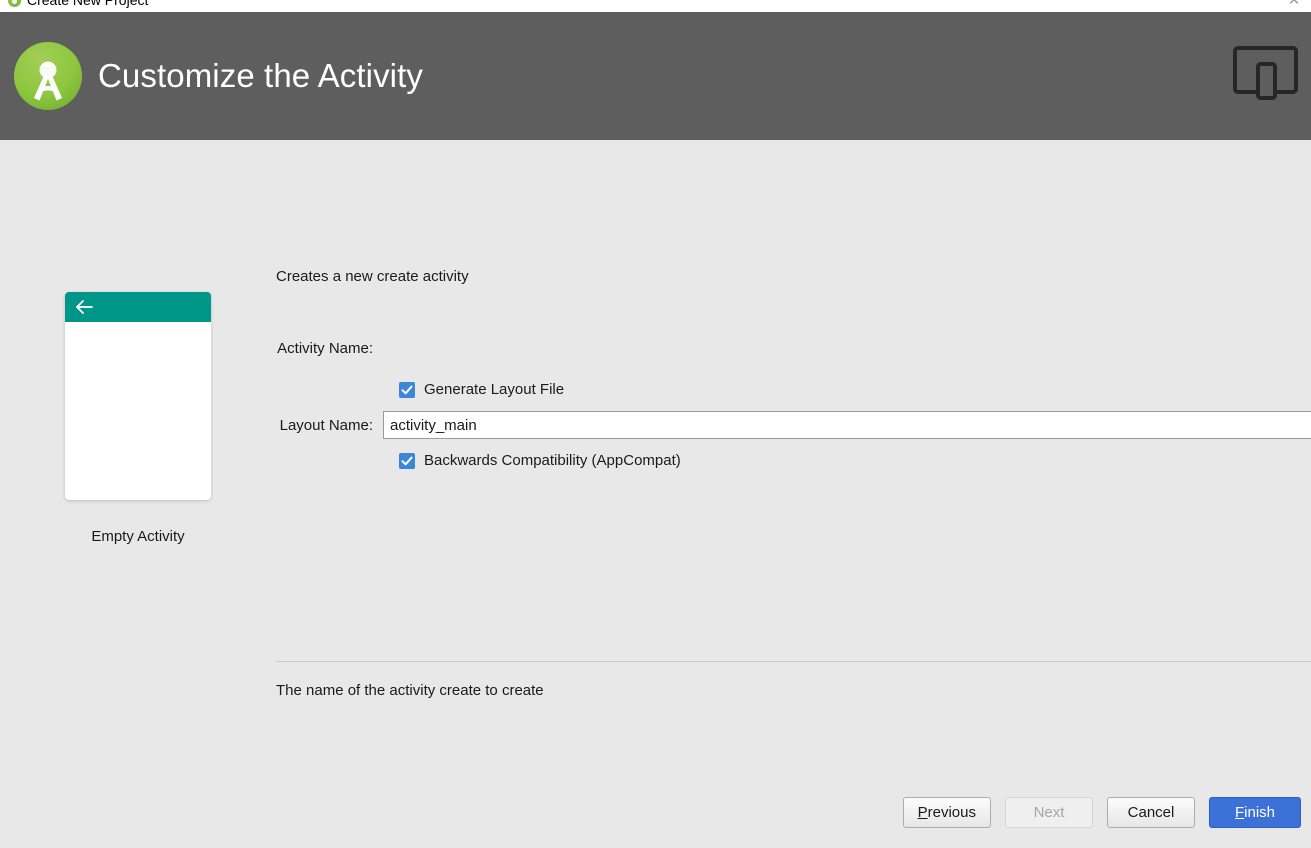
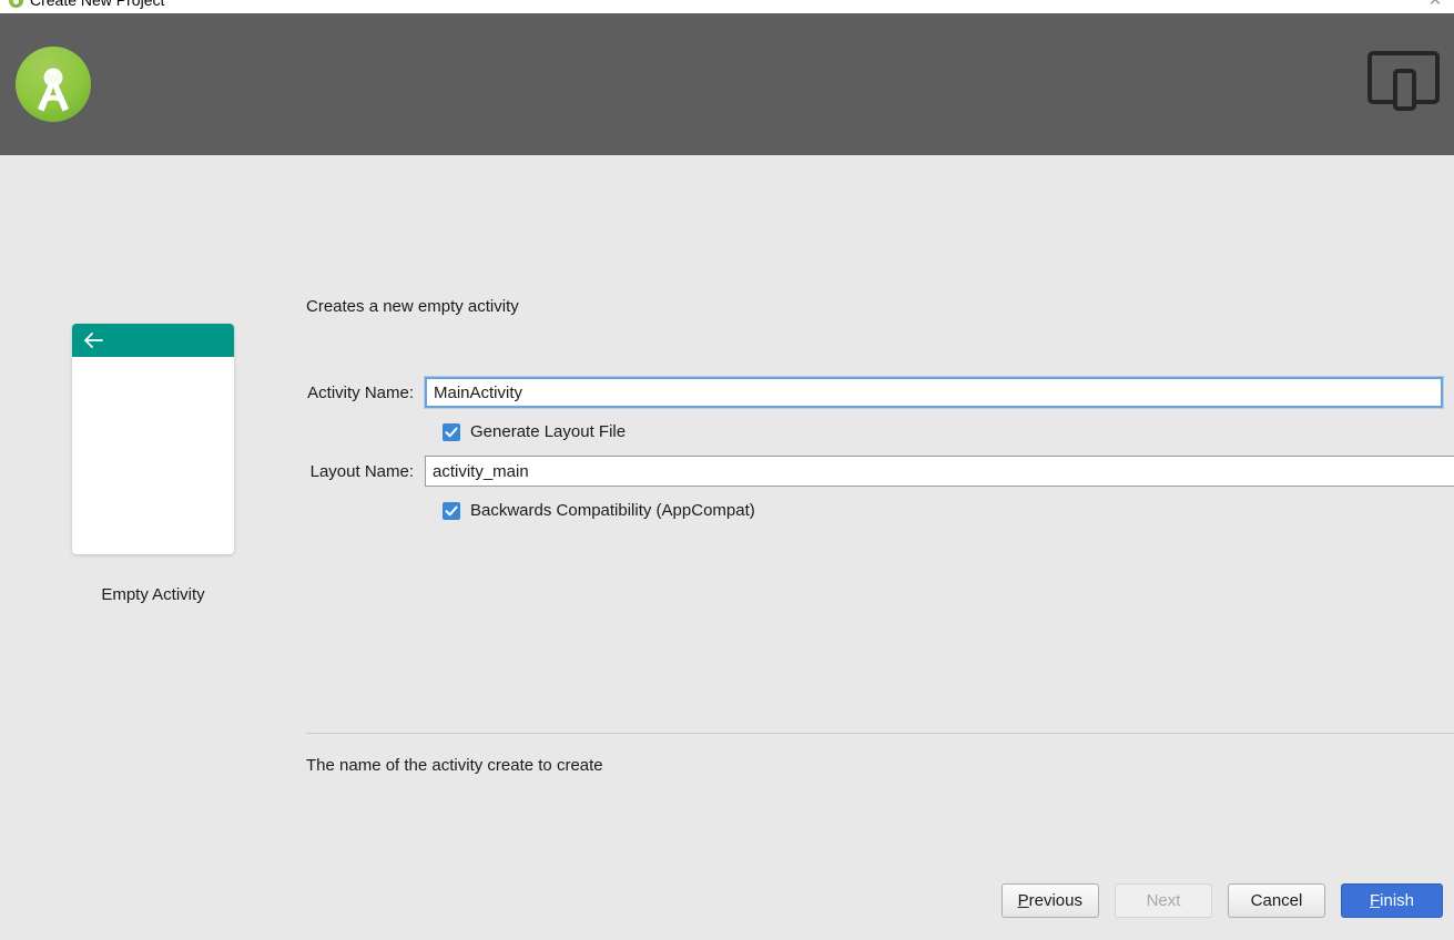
  Create New Project
  ✕
- Customize the Activity
  Empty Activity
- Creates a new create activity
+ Creates a new empty activity
  Activity Name:
+ MainActivity
  Generate Layout File
  Layout Name:
  activity_main
  Backwards Compatibility (AppCompat)
  The name of the activity create to create
  Previous
  Next
  Cancel
  Finish
